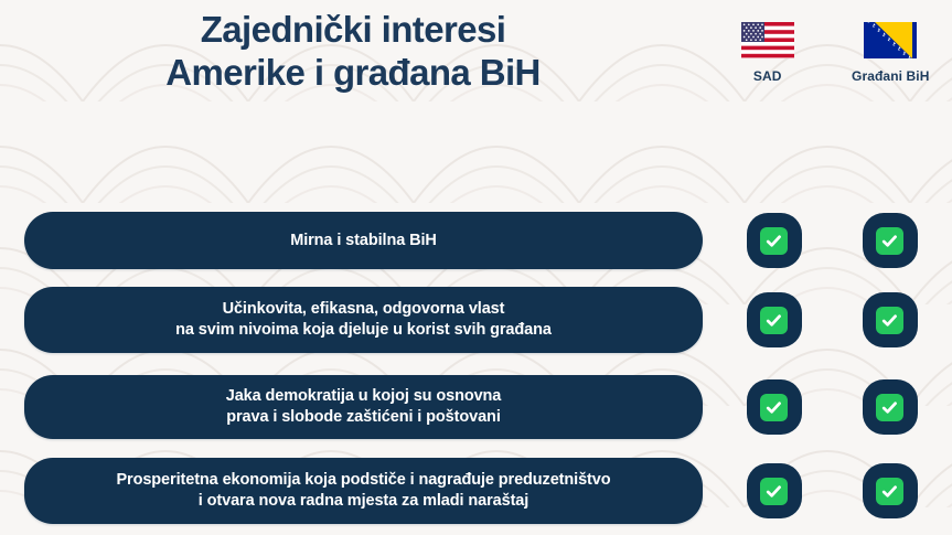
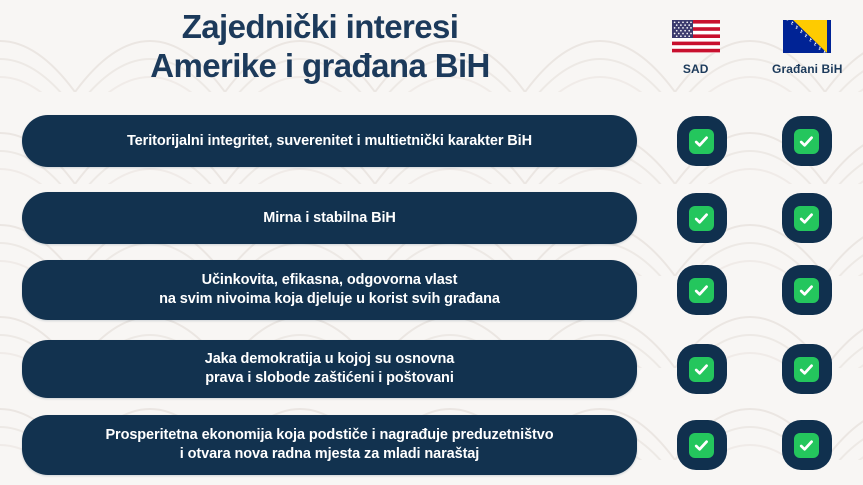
  Zajednički interesi
  Amerike i građana BiH
  SAD
  Građani BiH
+ Teritorijalni integritet, suverenitet i multietnički karakter BiH
  Mirna i stabilna BiH
  Učinkovita, efikasna, odgovorna vlast
  na svim nivoima koja djeluje u korist svih građana
  Jaka demokratija u kojoj su osnovna
  prava i slobode zaštićeni i poštovani
  Prosperitetna ekonomija koja podstiče i nagrađuje preduzetništvo
  i otvara nova radna mjesta za mladi naraštaj
